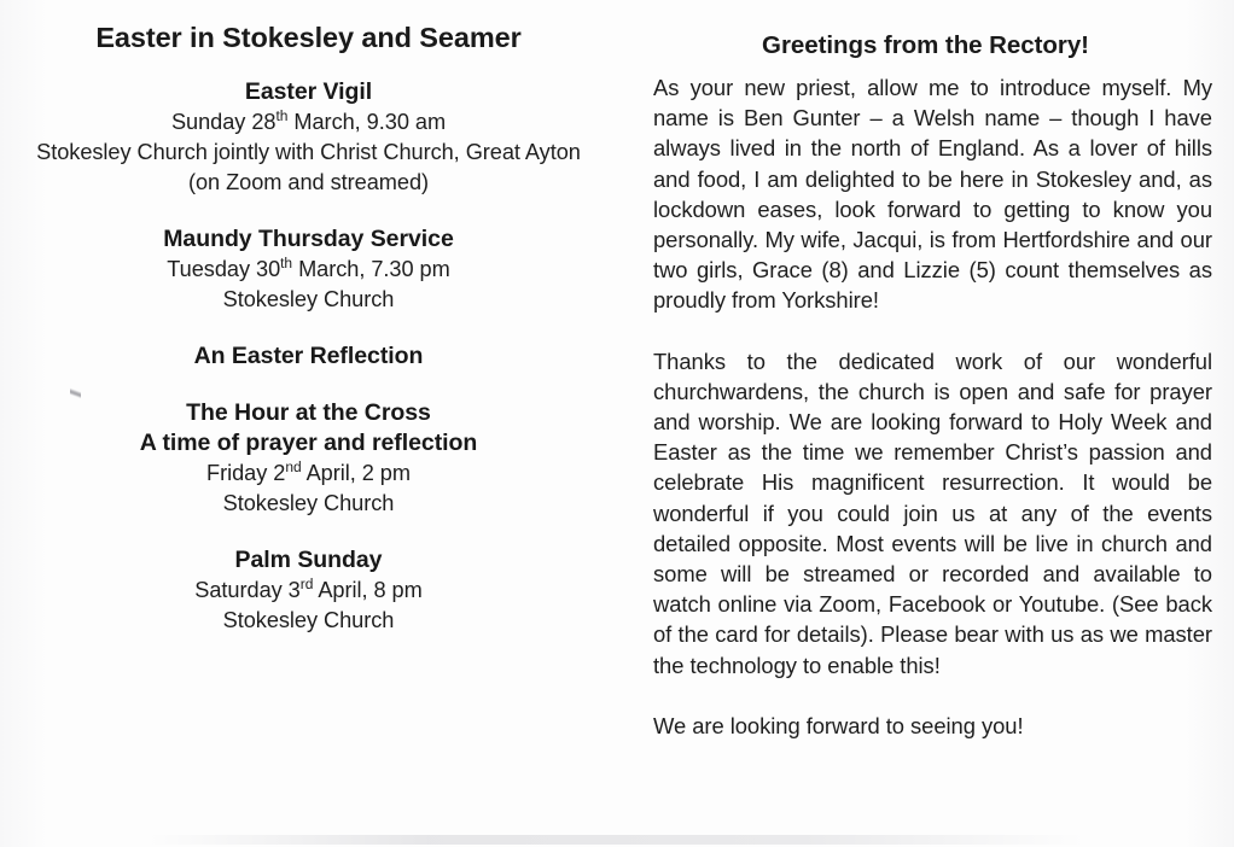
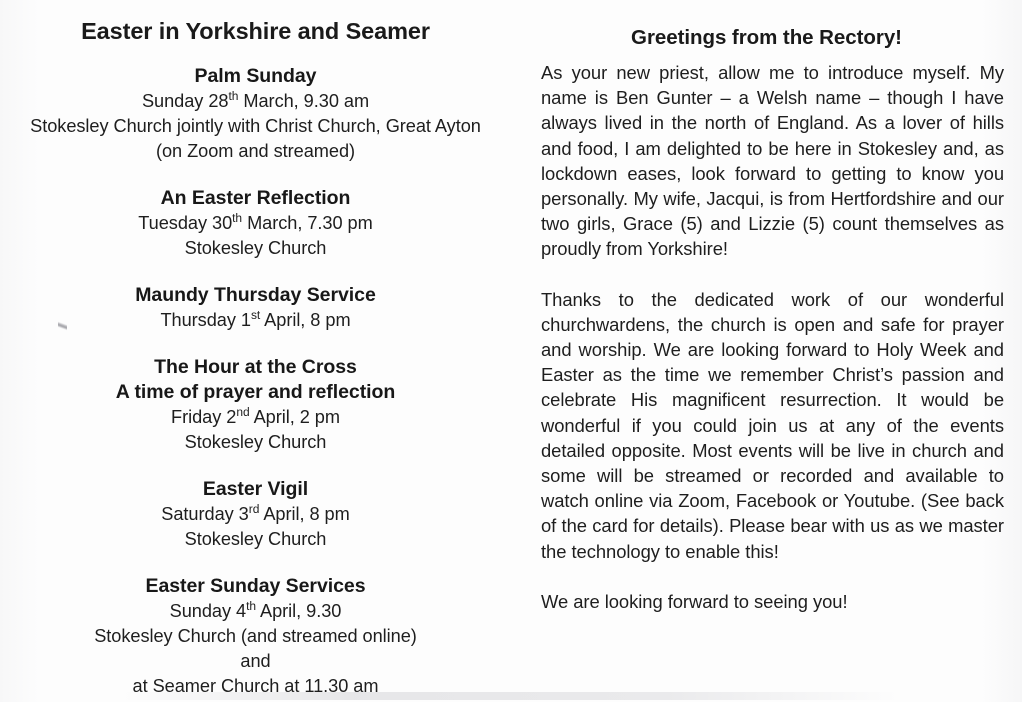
- Easter in Stokesley and Seamer
+ Easter in Yorkshire and Seamer
- Easter Vigil
+ Palm Sunday
  Sunday 28th March, 9.30 am
  Stokesley Church jointly with Christ Church, Great Ayton
  (on Zoom and streamed)
- Maundy Thursday Service
+ An Easter Reflection
  Tuesday 30th March, 7.30 pm
  Stokesley Church
- An Easter Reflection
+ Maundy Thursday Service
+ Thursday 1st April, 8 pm
  The Hour at the Cross
  A time of prayer and reflection
  Friday 2nd April, 2 pm
  Stokesley Church
- Palm Sunday
+ Easter Vigil
  Saturday 3rd April, 8 pm
  Stokesley Church
+ Easter Sunday Services
+ Sunday 4th April, 9.30
+ Stokesley Church (and streamed online)
+ and
+ at Seamer Church at 11.30 am
  Greetings from the Rectory!
- As your new priest, allow me to introduce myself. My name is Ben Gunter – a Welsh name – though I have always lived in the north of England. As a lover of hills and food, I am delighted to be here in Stokesley and, as lockdown eases, look forward to getting to know you personally. My wife, Jacqui, is from Hertfordshire and our two girls, Grace (8) and Lizzie (5) count themselves as proudly from Yorkshire!
+ As your new priest, allow me to introduce myself. My name is Ben Gunter – a Welsh name – though I have always lived in the north of England. As a lover of hills and food, I am delighted to be here in Stokesley and, as lockdown eases, look forward to getting to know you personally. My wife, Jacqui, is from Hertfordshire and our two girls, Grace (5) and Lizzie (5) count themselves as proudly from Yorkshire!
  Thanks to the dedicated work of our wonderful churchwardens, the church is open and safe for prayer and worship. We are looking forward to Holy Week and Easter as the time we remember Christ’s passion and celebrate His magnificent resurrection. It would be wonderful if you could join us at any of the events detailed opposite. Most events will be live in church and some will be streamed or recorded and available to watch online via Zoom, Facebook or Youtube. (See back of the card for details). Please bear with us as we master the technology to enable this!
  We are looking forward to seeing you!
